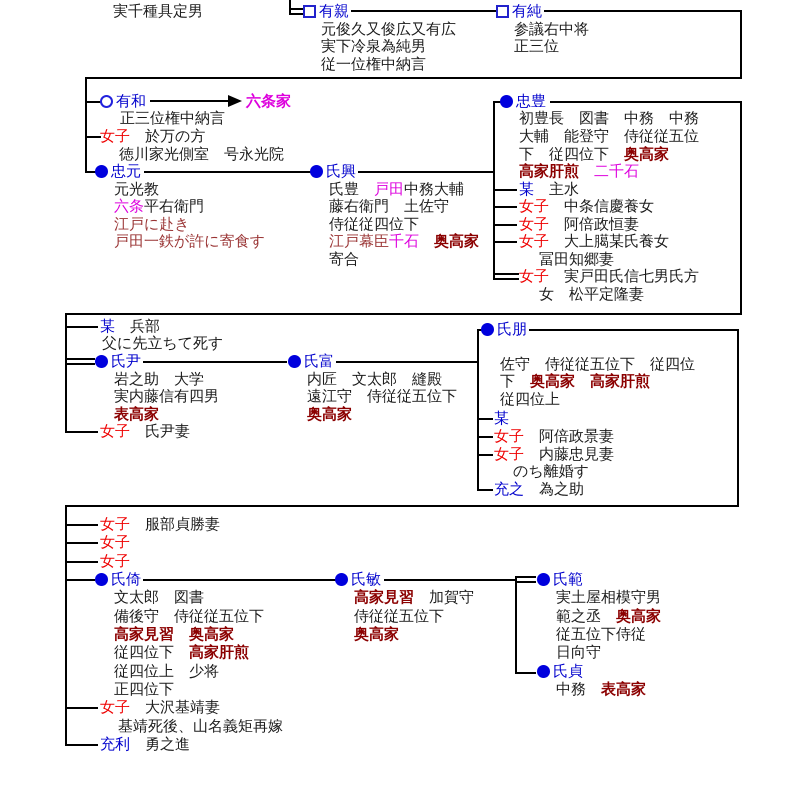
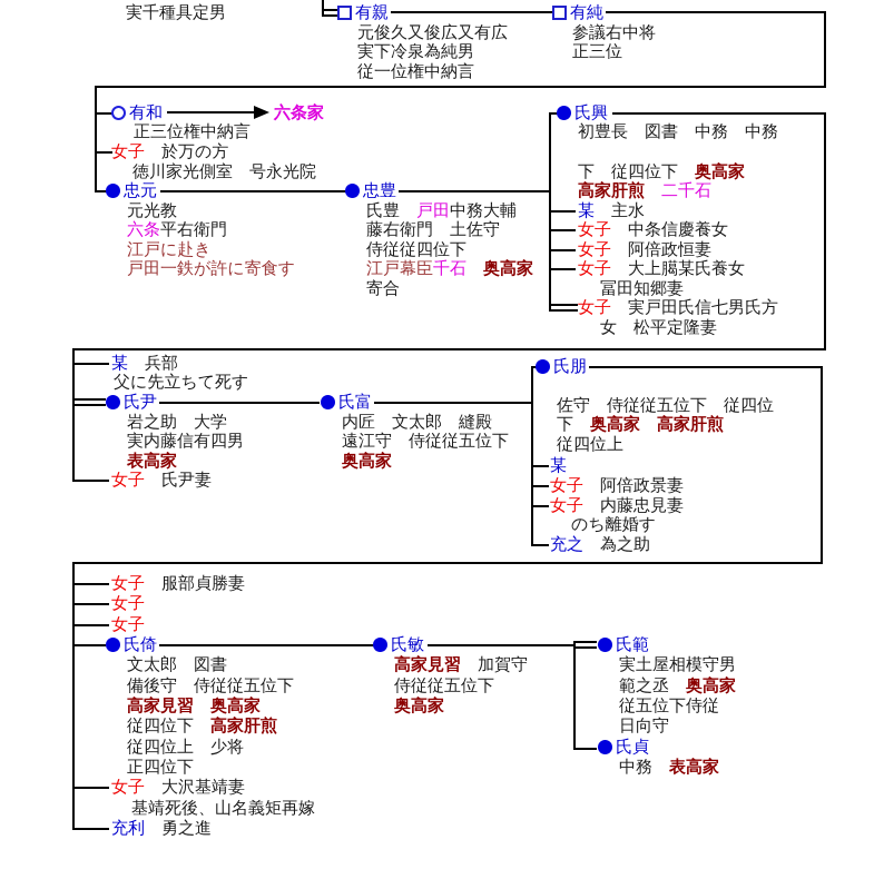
  実千種具定男
  六条家
  有親
  元俊久又俊広又有広
  実下冷泉為純男
  従一位権中納言
  有純
  参議右中将
  正三位
  有和
  正三位権中納言
  女子 於万の方
  徳川家光側室 号永光院
  忠元
  元光教
  六条平右衛門
  江戸に赴き
  戸田一鉄が許に寄食す
- 氏興
+ 忠豊
  氏豊 戸田中務大輔
  藤右衛門 土佐守
  侍従従四位下
  江戸幕臣千石 奥高家
  寄合
- 忠豊
+ 氏興
  初豊長 図書 中務 中務
- 大輔 能登守 侍従従五位
  下 従四位下 奥高家
  高家肝煎 二千石
  某 主水
  女子 中条信慶養女
  女子 阿倍政恒妻
  女子 大上臈某氏養女
  冨田知郷妻
  女子 実戸田氏信七男氏方
  女 松平定隆妻
  某 兵部
  父に先立ちて死す
  氏尹
  岩之助 大学
  実内藤信有四男
  表高家
  女子 氏尹妻
  氏富
  内匠 文太郎 縫殿
  遠江守 侍従従五位下
  奥高家
  氏朋
  佐守 侍従従五位下 従四位
  下 奥高家 高家肝煎
  従四位上
  某
  女子 阿倍政景妻
  女子 内藤忠見妻
  のち離婚す
  充之 為之助
  女子 服部貞勝妻
  女子
  女子
  氏倚
  文太郎 図書
  備後守 侍従従五位下
  高家見習 奥高家
  従四位下 高家肝煎
  従四位上 少将
  正四位下
  女子 大沢基靖妻
  基靖死後、山名義矩再嫁
  充利 勇之進
  氏敏
  高家見習 加賀守
  侍従従五位下
  奥高家
  氏範
  実土屋相模守男
  範之丞 奥高家
  従五位下侍従
  日向守
  氏貞
  中務 表高家
